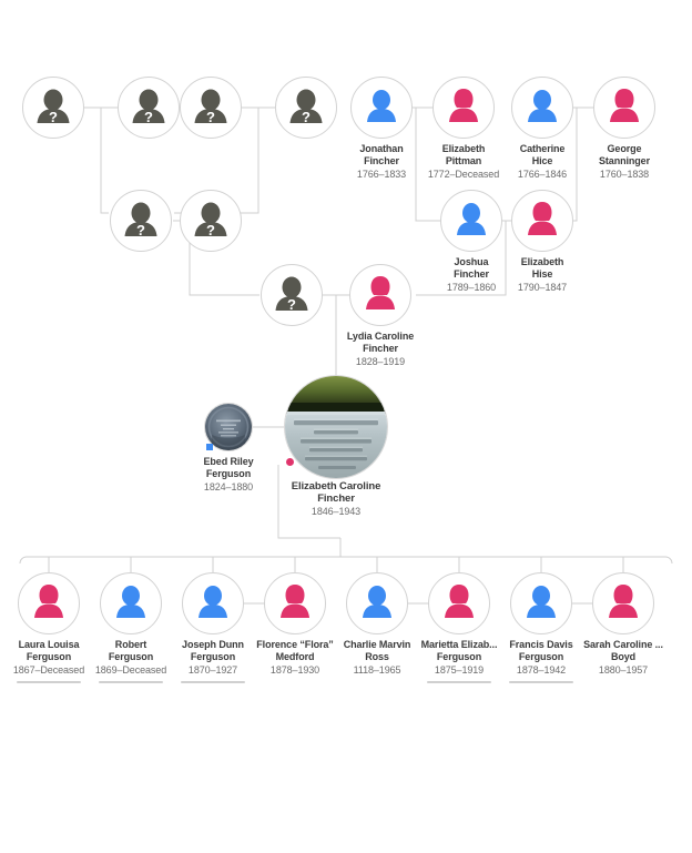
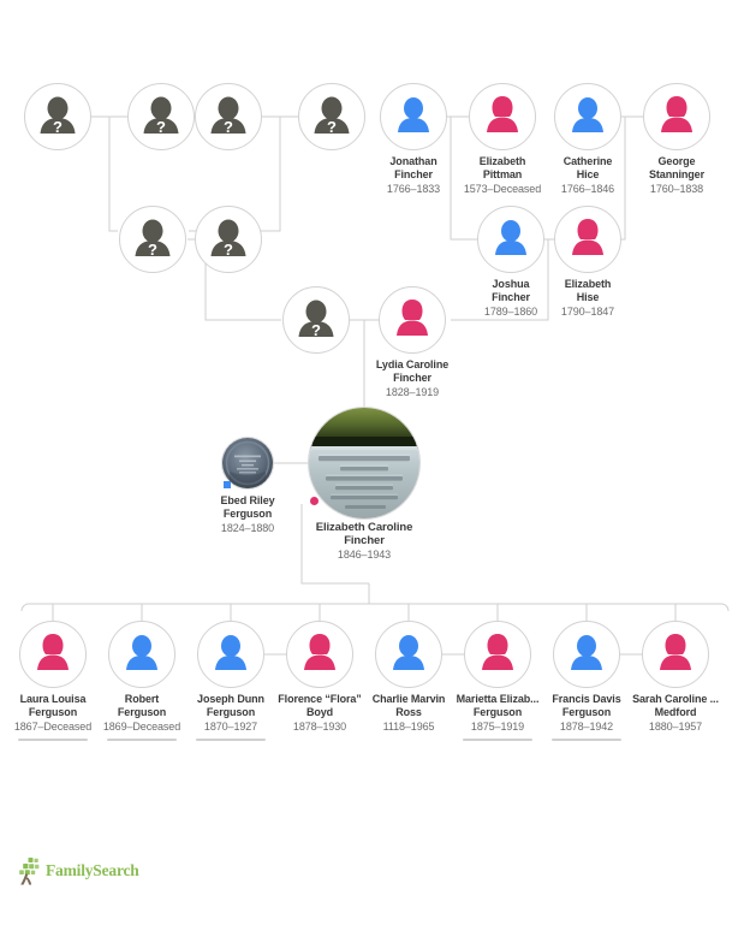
  ?
  ?
  ?
  ?
  Jonathan
  Fincher
  1766–1833
  Elizabeth
  Pittman
- 1772–Deceased
+ 1573–Deceased
  Catherine
  Hice
  1766–1846
  George
  Stanninger
  1760–1838
  ?
  ?
  Joshua
  Fincher
  1789–1860
  Elizabeth
  Hise
  1790–1847
  ?
  Lydia Caroline
  Fincher
  1828–1919
  Ebed Riley
  Ferguson
  1824–1880
  Elizabeth Caroline
  Fincher
  1846–1943
  Laura Louisa
  Ferguson
  1867–Deceased
  Robert
  Ferguson
  1869–Deceased
  Joseph Dunn
  Ferguson
  1870–1927
  Florence “Flora”
- Medford
+ Boyd
  1878–1930
  Charlie Marvin
  Ross
  1118–1965
  Marietta Elizab...
  Ferguson
  1875–1919
  Francis Davis
  Ferguson
  1878–1942
  Sarah Caroline ...
- Boyd
+ Medford
  1880–1957
+ FamilySearch
